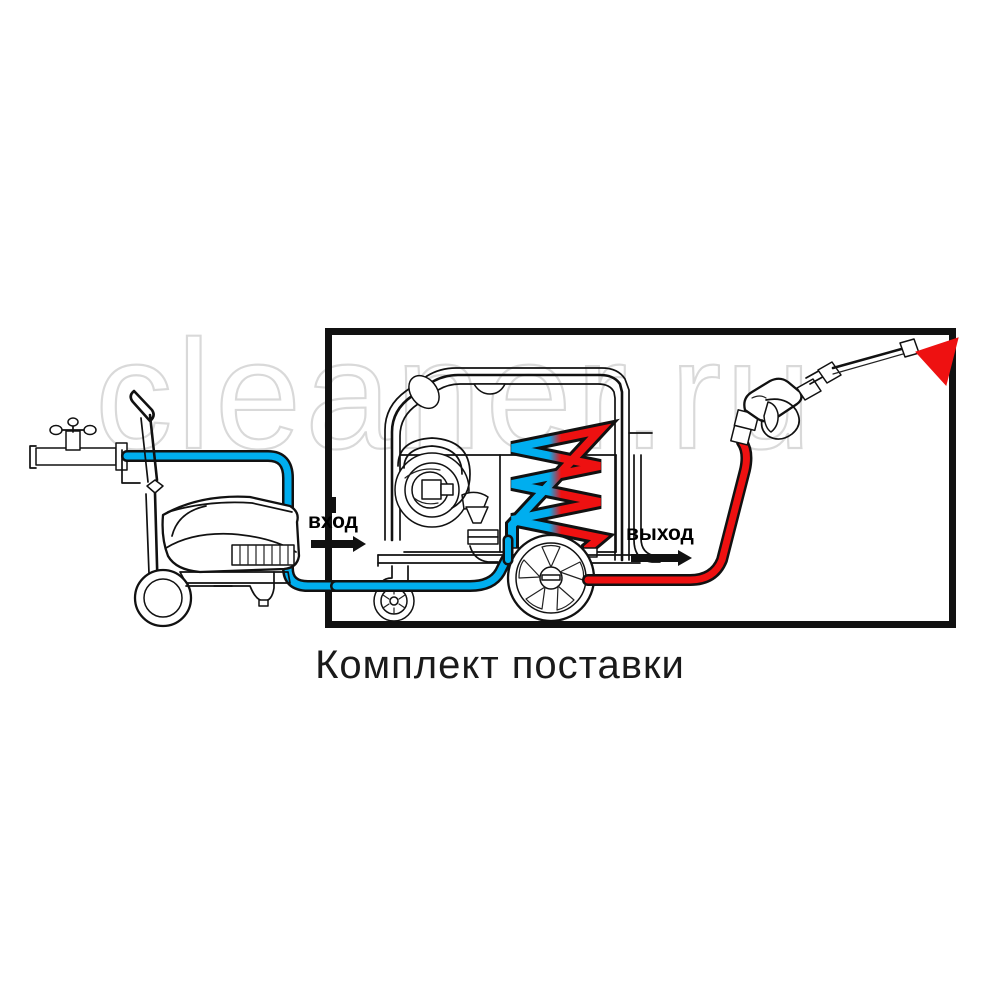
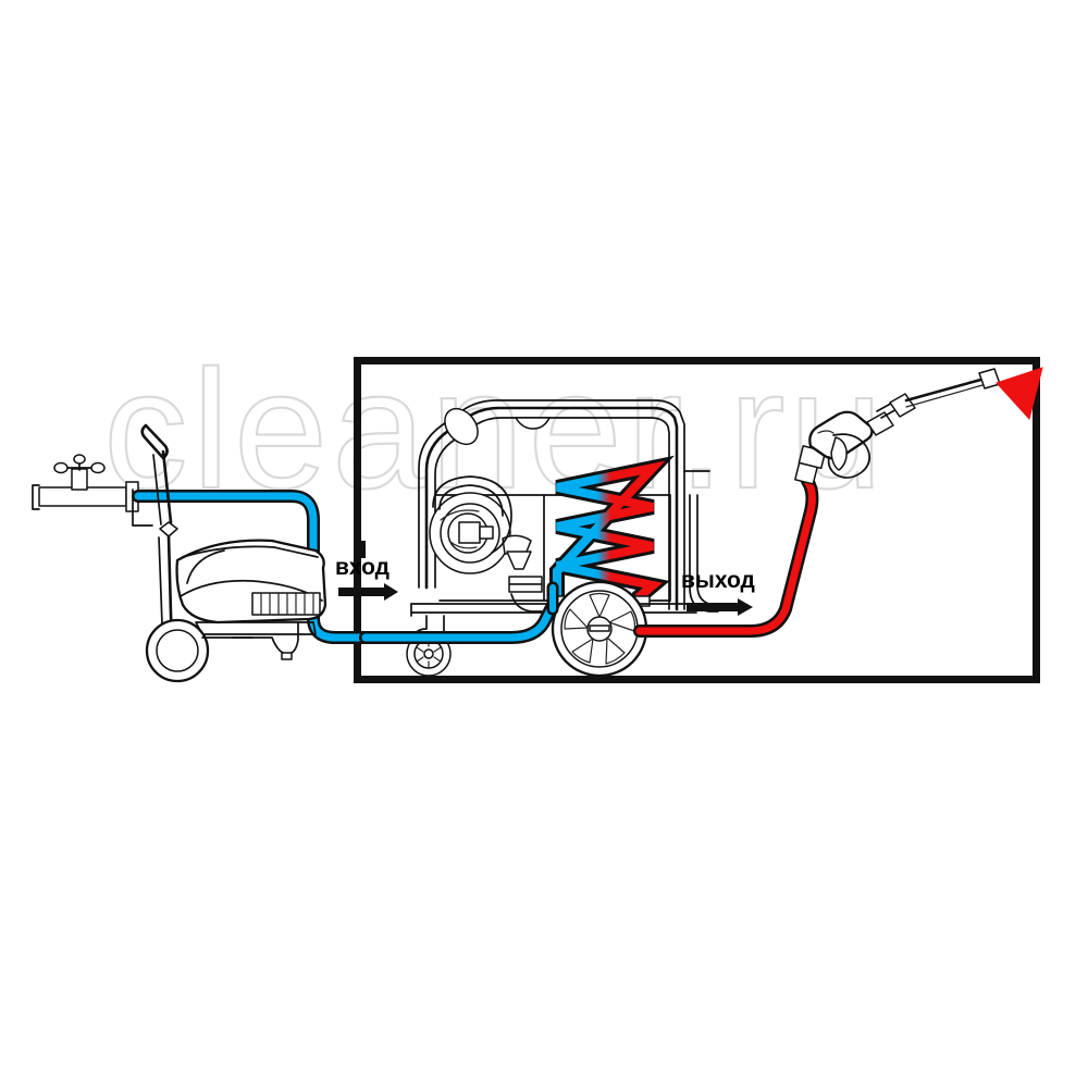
  leaner.r
  вход
  выход
- Комплект поставки
